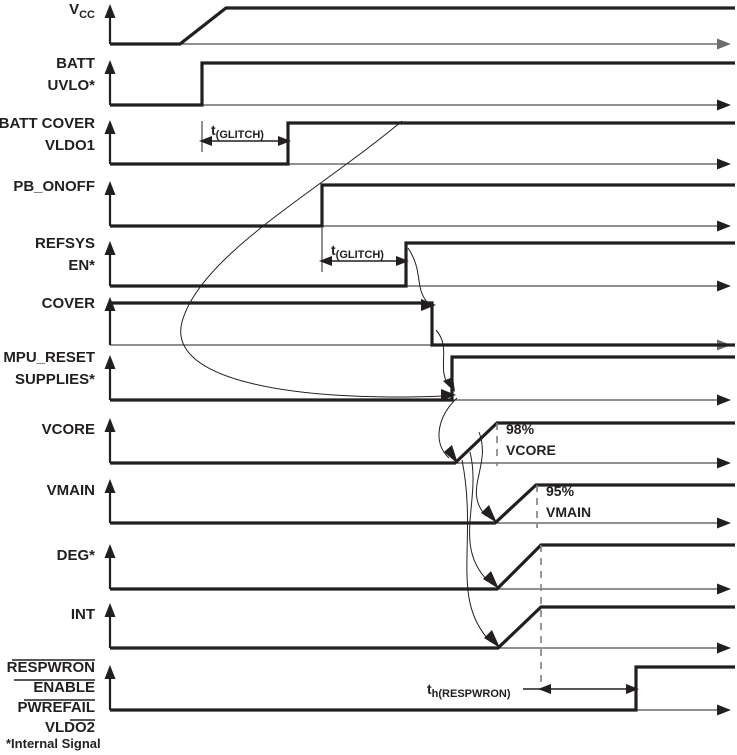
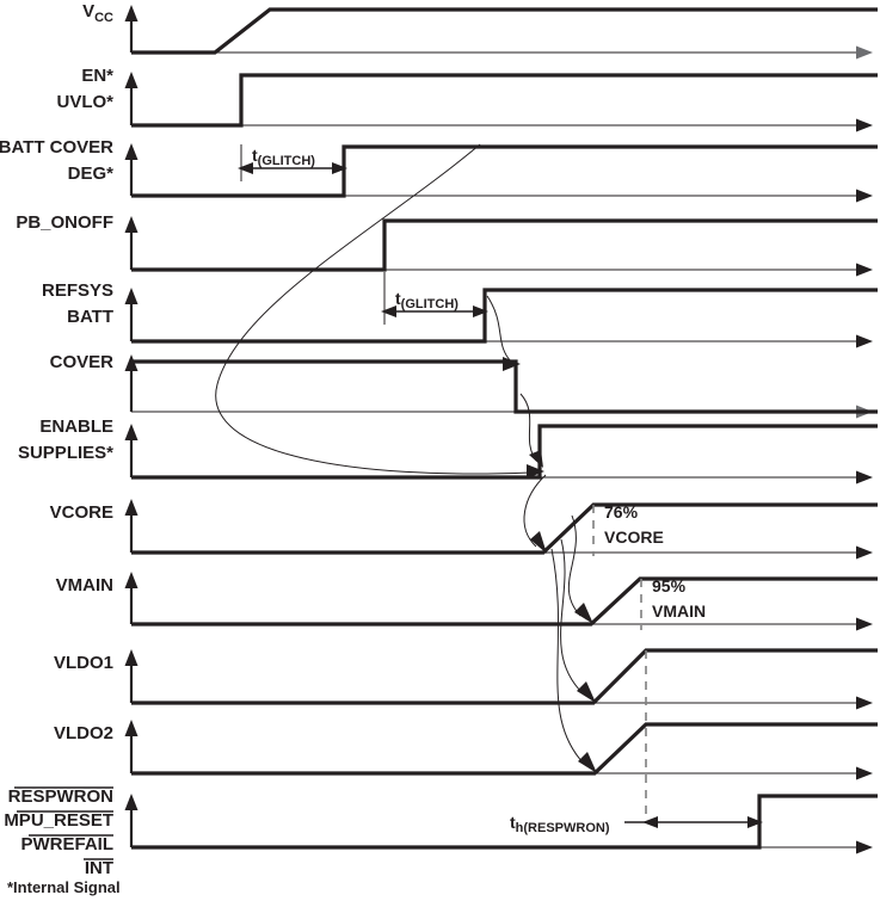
  VCC
- BATT
+ EN*
  UVLO*
  BATT COVER
- VLDO1
+ DEG*
  t(GLITCH)
  PB_ONOFF
  REFSYS
- EN*
+ BATT
  t(GLITCH)
  COVER
- MPU_RESET
+ ENABLE
  SUPPLIES*
  VCORE
- 98%
+ 76%
  VCORE
  VMAIN
  95%
  VMAIN
- DEG*
+ VLDO1
- INT
+ VLDO2
  RESPWRON
- ENABLE
+ MPU_RESET
  PWREFAIL
- VLDO2
+ INT
  th(RESPWRON)
  *Internal Signal
